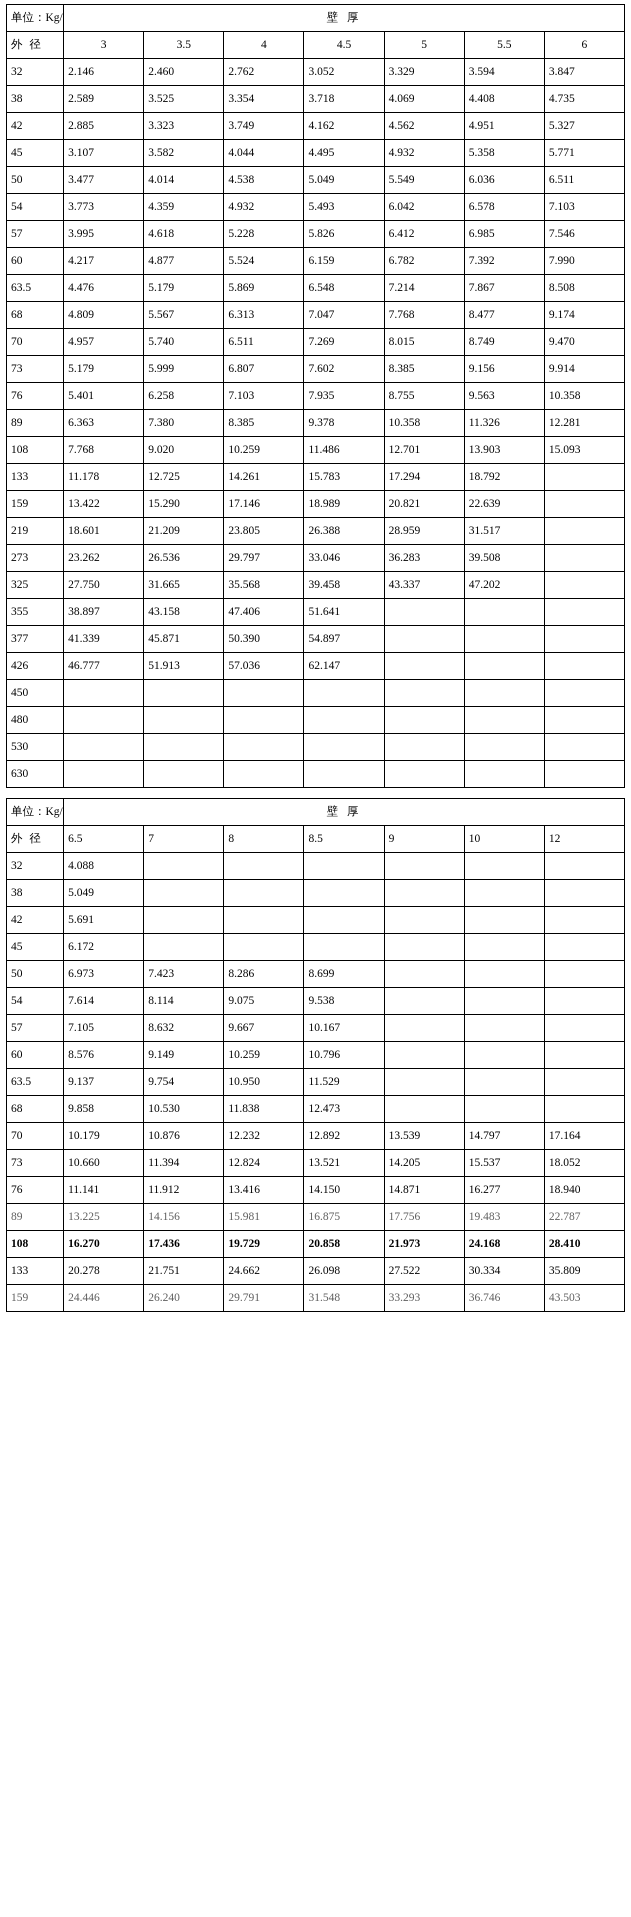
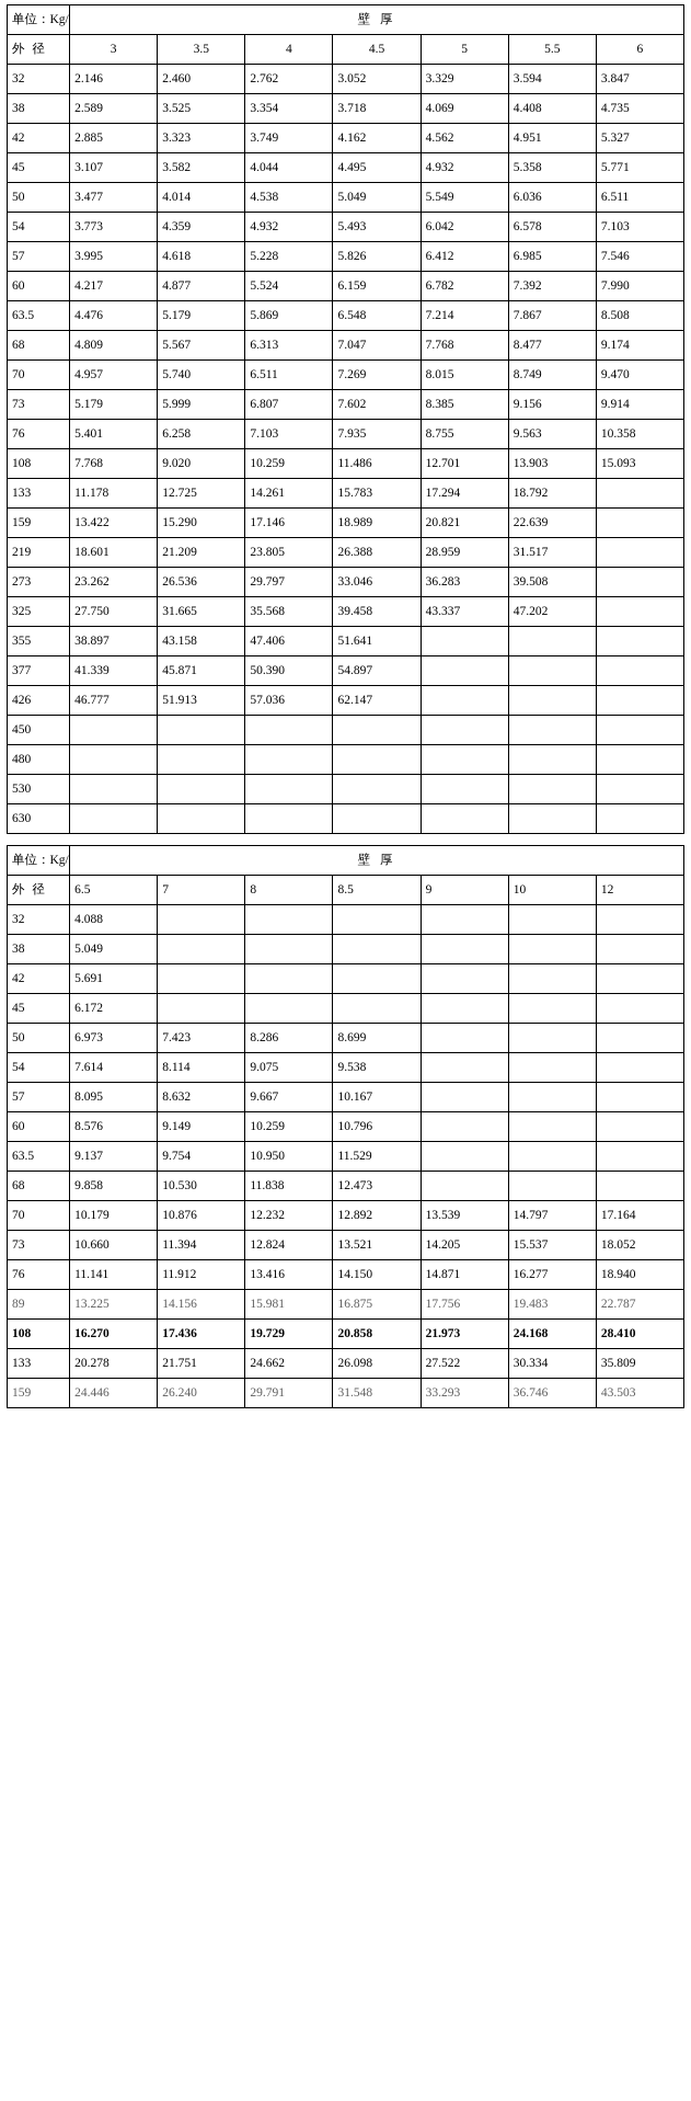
  单位：Kg/	壁 厚
  外 径	3	3.5	4	4.5	5	5.5	6
  32	2.146	2.460	2.762	3.052	3.329	3.594	3.847
  38	2.589	3.525	3.354	3.718	4.069	4.408	4.735
  42	2.885	3.323	3.749	4.162	4.562	4.951	5.327
  45	3.107	3.582	4.044	4.495	4.932	5.358	5.771
  50	3.477	4.014	4.538	5.049	5.549	6.036	6.511
  54	3.773	4.359	4.932	5.493	6.042	6.578	7.103
  57	3.995	4.618	5.228	5.826	6.412	6.985	7.546
  60	4.217	4.877	5.524	6.159	6.782	7.392	7.990
  63.5	4.476	5.179	5.869	6.548	7.214	7.867	8.508
  68	4.809	5.567	6.313	7.047	7.768	8.477	9.174
  70	4.957	5.740	6.511	7.269	8.015	8.749	9.470
  73	5.179	5.999	6.807	7.602	8.385	9.156	9.914
  76	5.401	6.258	7.103	7.935	8.755	9.563	10.358
- 89	6.363	7.380	8.385	9.378	10.358	11.326	12.281
  108	7.768	9.020	10.259	11.486	12.701	13.903	15.093
  133	11.178	12.725	14.261	15.783	17.294	18.792
  159	13.422	15.290	17.146	18.989	20.821	22.639
  219	18.601	21.209	23.805	26.388	28.959	31.517
  273	23.262	26.536	29.797	33.046	36.283	39.508
  325	27.750	31.665	35.568	39.458	43.337	47.202
  355	38.897	43.158	47.406	51.641
  377	41.339	45.871	50.390	54.897
  426	46.777	51.913	57.036	62.147
  450
  480
  530
  630
  单位：Kg/	壁 厚
  外 径	6.5	7	8	8.5	9	10	12
  32	4.088
  38	5.049
  42	5.691
  45	6.172
  50	6.973	7.423	8.286	8.699
  54	7.614	8.114	9.075	9.538
- 57	7.105	8.632	9.667	10.167
+ 57	8.095	8.632	9.667	10.167
  60	8.576	9.149	10.259	10.796
  63.5	9.137	9.754	10.950	11.529
  68	9.858	10.530	11.838	12.473
  70	10.179	10.876	12.232	12.892	13.539	14.797	17.164
  73	10.660	11.394	12.824	13.521	14.205	15.537	18.052
  76	11.141	11.912	13.416	14.150	14.871	16.277	18.940
  89	13.225	14.156	15.981	16.875	17.756	19.483	22.787
  108	16.270	17.436	19.729	20.858	21.973	24.168	28.410
  133	20.278	21.751	24.662	26.098	27.522	30.334	35.809
  159	24.446	26.240	29.791	31.548	33.293	36.746	43.503
